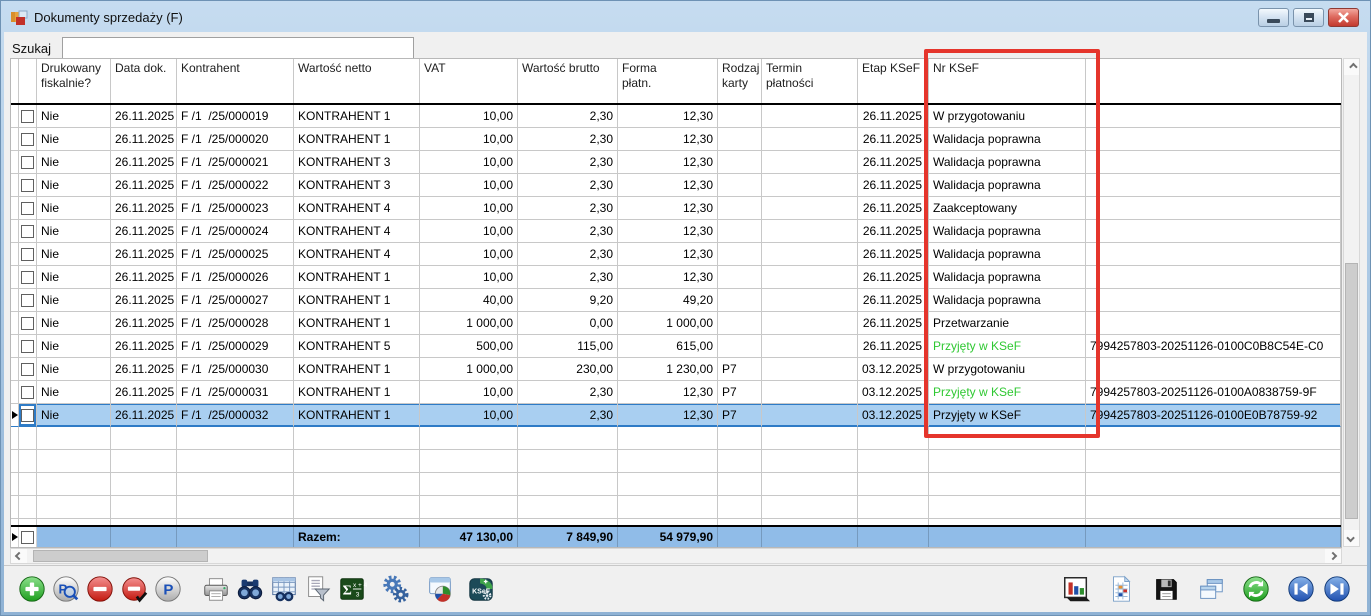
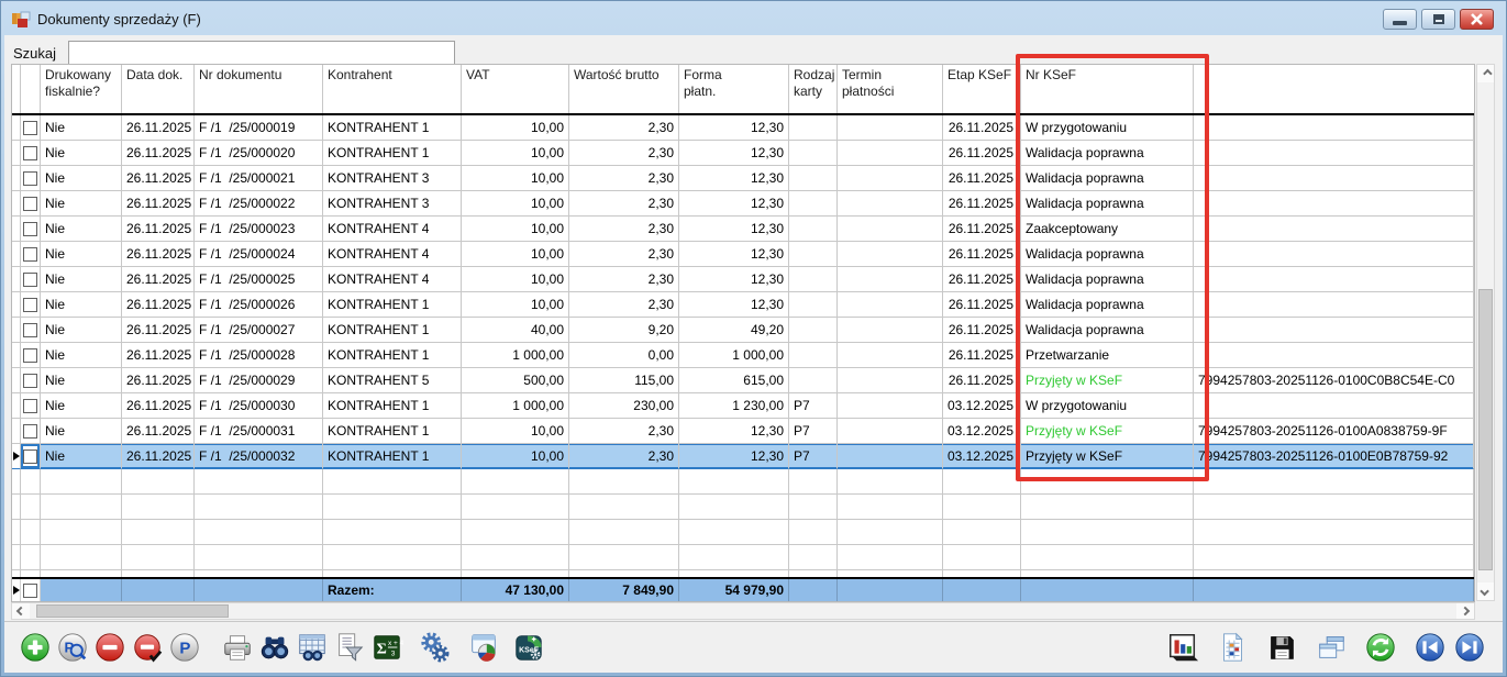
  Dokumenty sprzedaży (F)
  Szukaj
  Drukowany
  fiskalnie?
  Data dok.
+ Nr dokumentu
  Kontrahent
- Wartość netto
  VAT
  Wartość brutto
  Forma
  płatn.
  Rodzaj karty
  Termin
  płatności
  Etap KSeF
  Nr KSeF
  Nie
  26.11.2025
  F /1 /25/000019
  KONTRAHENT 1
  10,00
  2,30
  12,30
  26.11.2025
  W przygotowaniu
  Nie
  26.11.2025
  F /1 /25/000020
  KONTRAHENT 1
  10,00
  2,30
  12,30
  26.11.2025
  Walidacja poprawna
  Nie
  26.11.2025
  F /1 /25/000021
  KONTRAHENT 3
  10,00
  2,30
  12,30
  26.11.2025
  Walidacja poprawna
  Nie
  26.11.2025
  F /1 /25/000022
  KONTRAHENT 3
  10,00
  2,30
  12,30
  26.11.2025
  Walidacja poprawna
  Nie
  26.11.2025
  F /1 /25/000023
  KONTRAHENT 4
  10,00
  2,30
  12,30
  26.11.2025
  Zaakceptowany
  Nie
  26.11.2025
  F /1 /25/000024
  KONTRAHENT 4
  10,00
  2,30
  12,30
  26.11.2025
  Walidacja poprawna
  Nie
  26.11.2025
  F /1 /25/000025
  KONTRAHENT 4
  10,00
  2,30
  12,30
  26.11.2025
  Walidacja poprawna
  Nie
  26.11.2025
  F /1 /25/000026
  KONTRAHENT 1
  10,00
  2,30
  12,30
  26.11.2025
  Walidacja poprawna
  Nie
  26.11.2025
  F /1 /25/000027
  KONTRAHENT 1
  40,00
  9,20
  49,20
  26.11.2025
  Walidacja poprawna
  Nie
  26.11.2025
  F /1 /25/000028
  KONTRAHENT 1
  1 000,00
  0,00
  1 000,00
  26.11.2025
  Przetwarzanie
  Nie
  26.11.2025
  F /1 /25/000029
  KONTRAHENT 5
  500,00
  115,00
  615,00
  26.11.2025
  Przyjęty w KSeF
  7994257803-20251126-0100C0B8C54E-C0
  Nie
  26.11.2025
  F /1 /25/000030
  KONTRAHENT 1
  1 000,00
  230,00
  1 230,00
  P7
  03.12.2025
  W przygotowaniu
  Nie
  26.11.2025
  F /1 /25/000031
  KONTRAHENT 1
  10,00
  2,30
  12,30
  P7
  03.12.2025
  Przyjęty w KSeF
  7994257803-20251126-0100A0838759-9F
  Nie
  26.11.2025
  F /1 /25/000032
  KONTRAHENT 1
  10,00
  2,30
  12,30
  P7
  03.12.2025
  Przyjęty w KSeF
  7994257803-20251126-0100E0B78759-92
  Razem:
  47 130,00
  7 849,90
  54 979,90
  P
  P
  Σ
